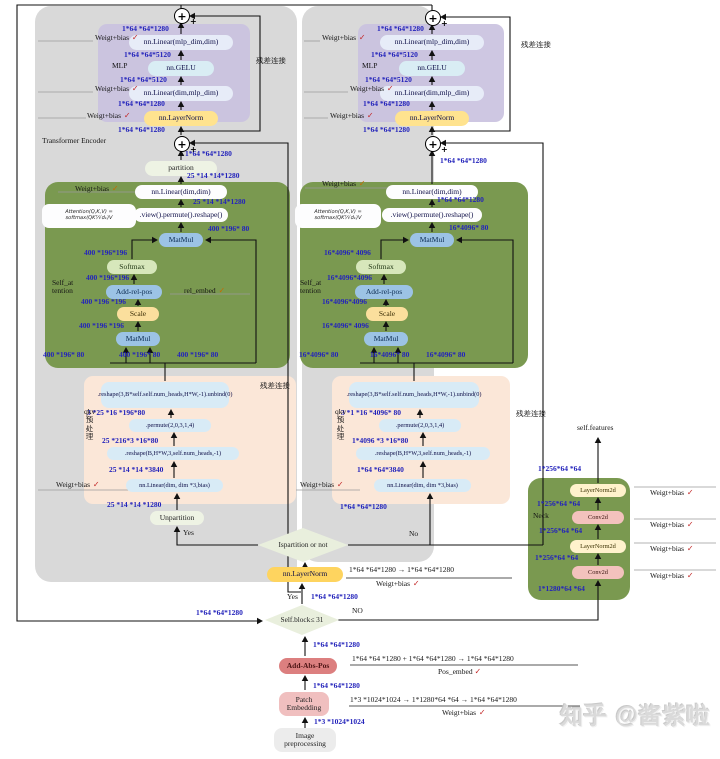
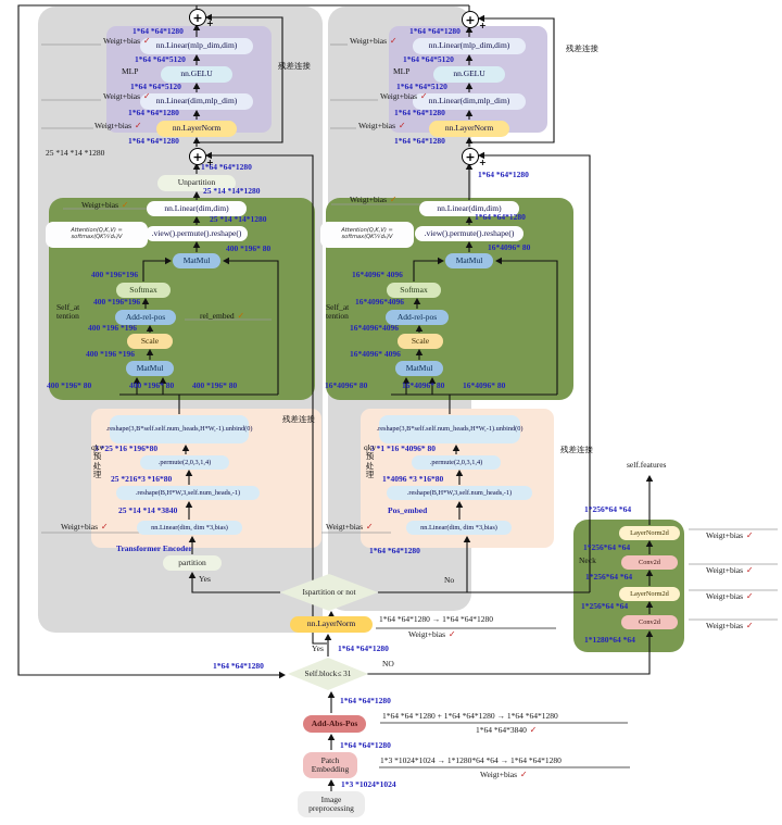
  +
  nn.Linear(mlp_dim,dim)
  nn.GELU
  nn.Linear(dim,mlp_dim)
  nn.LayerNorm
  +
- partition
+ Unpartition
  nn.Linear(dim,dim)
  .view().permute().reshape()
  MatMul
  Softmax
  Add-rel-pos
  Scale
  MatMul
- Unpartition
+ partition
  Ispartition or not
  nn.LayerNorm
  Self.block≤ 31
  Add-Abs-Pos
  Patch
  Embedding
  Image
  preprocessing
  +
  nn.Linear(mlp_dim,dim)
  nn.GELU
  nn.Linear(dim,mlp_dim)
  nn.LayerNorm
  +
  nn.Linear(dim,dim)
  .view().permute().reshape()
  MatMul
  Softmax
  Add-rel-pos
  Scale
  MatMul
  1*64 *64*1280
  1*64 *64*5120
  1*64 *64*5120
  1*64 *64*1280
  1*64 *64*1280
  1*64 *64*1280
  25 *14 *14*1280
  25 *14 *14*1280
  400 *196* 80
  400 *196*196
  400 *196*196
  400 *196 *196
  400 *196 *196
  400 *196* 80
  400 *196* 80
  400 *196* 80
  3 *25 *16 *196*80
  25 *216*3 *16*80
  25 *14 *14 *3840
- 25 *14 *14 *1280
+ Transformer Encoder
  1*64 *64*1280
  1*64 *64*1280
  1*64 *64*1280
  1*64 *64*1280
  1*64 *64*1280
  1*3 *1024*1024
  1*64 *64*1280
  1*64 *64*5120
  1*64 *64*5120
  1*64 *64*1280
  1*64 *64*1280
  1*64 *64*1280
  1*64 *64*1280
  16*4096* 80
  16*4096* 4096
  16*4096*4096
  16*4096*4096
  16*4096* 4096
  16*4096* 80
  16*4096* 80
  16*4096* 80
  3 *1 *16 *4096* 80
  1*4096 *3 *16*80
- 1*64 *64*3840
+ Pos_embed
  1*256*64 *64
  1*256*64 *64
  1*256*64 *64
  1*256*64 *64
  1*1280*64 *64
- Transformer Encoder
+ 25 *14 *14 *1280
  残差连接
  残差连接
  残差连接
  残差连接
  MLP
  MLP
  Self_at
  tention
  Self_at
  tention
  qkv
  预
  处
  理
  qkv
  预
  处
  理
  Neck
  Yes
  No
  Yes
  NO
  self.features
  +
  +
  +
  +
  Weigt+bias ✓
  Weigt+bias ✓
  Weigt+bias ✓
  Weigt+bias ✓
  Weigt+bias ✓
  Weigt+bias ✓
  Weigt+bias ✓
  Weigt+bias ✓
  rel_embed ✓
  Weigt+bias ✓
  Weigt+bias ✓
  Weigt+bias ✓
  Weigt+bias ✓
  Weigt+bias ✓
  Weigt+bias ✓
  Weigt+bias ✓
- Pos_embed ✓
+ 1*64 *64*3840 ✓
  Weigt+bias ✓
  1*64 *64*1280 → 1*64 *64*1280
  1*64 *64 *1280 + 1*64 *64*1280 → 1*64 *64*1280
  1*3 *1024*1024 → 1*1280*64 *64 → 1*64 *64*1280
- 知乎 @酱紫啦
